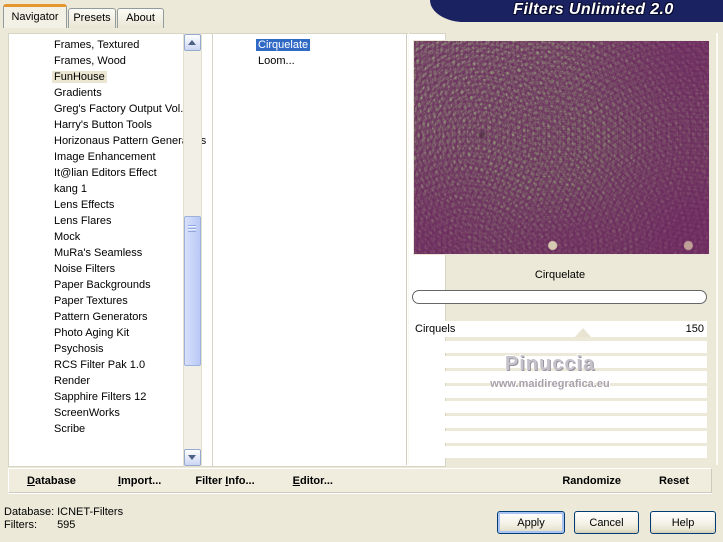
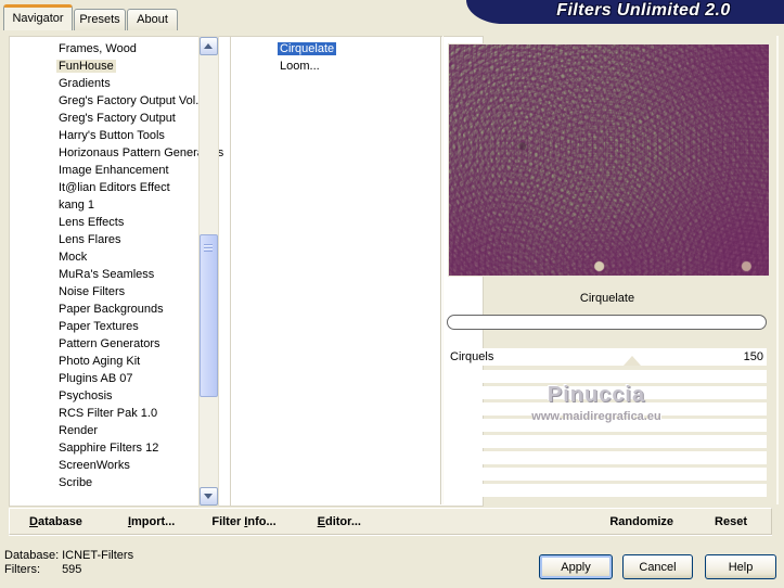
  Filters Unlimited 2.0
  Navigator
  Presets
  About
- Frames, Textured
  Frames, Wood
  FunHouse
  Gradients
  Greg's Factory Output Vol.
+ Greg's Factory Output
  Harry's Button Tools
  Horizonaus Pattern Geners
  Image Enhancement
  It@lian Editors Effect
  kang 1
  Lens Effects
  Lens Flares
  Mock
  MuRa's Seamless
  Noise Filters
  Paper Backgrounds
  Paper Textures
  Pattern Generators
  Photo Aging Kit
+ Plugins AB 07
  Psychosis
  RCS Filter Pak 1.0
  Render
  Sapphire Filters 12
  ScreenWorks
  Scribe
  Cirquelate
  Loom...
  Cirquelate
  Cirquels
  150
  Pinuccia
  www.maidiregrafica.eu
  Database
  Import...
  Filter Info...
  Editor...
  Randomize
  Reset
  Database: ICNET-Filters
  Filters: 595
  Apply
  Cancel
  Help
